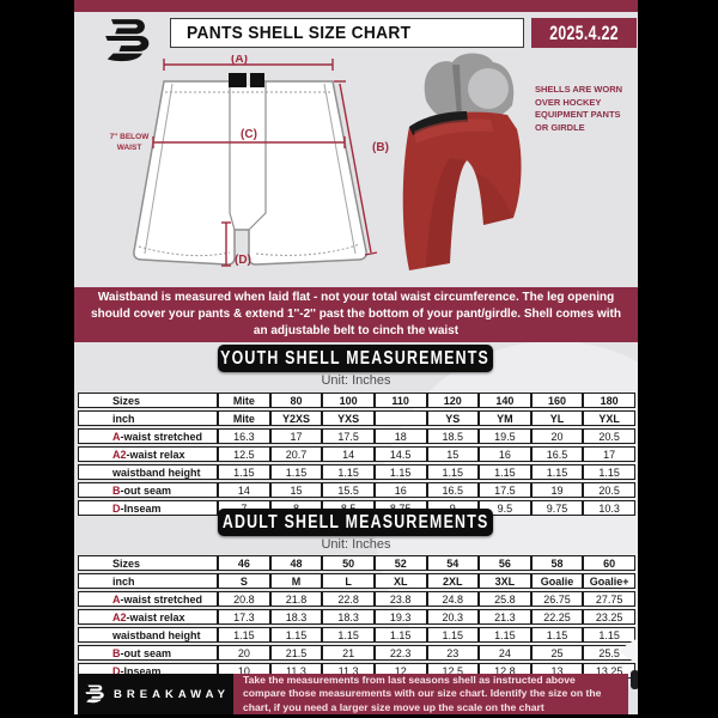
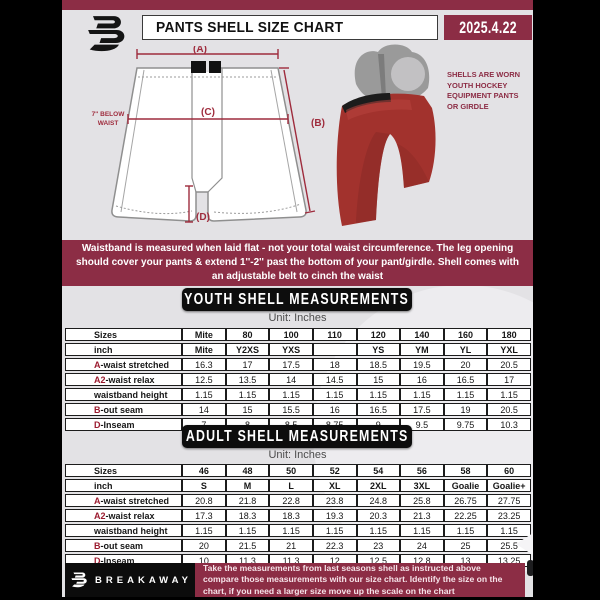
  PANTS SHELL SIZE CHART
  2025.4.22
  (A)
  (B)
  (C)
  (D)
- SHELLS ARE WORN OVER HOCKEY EQUIPMENT PANTS OR GIRDLE
+ SHELLS ARE WORN YOUTH HOCKEY EQUIPMENT PANTS OR GIRDLE
  Waistband is measured when laid flat - not your total waist circumference. The leg opening should cover your pants & extend 1''-2'' past the bottom of your pant/girdle. Shell comes with an adjustable belt to cinch the waist
  YOUTH SHELL MEASUREMENTS
  Unit: Inches
  Sizes	Mite	80	100	110	120	140	160	180
  inch	Mite	Y2XS	YXS		YS	YM	YL	YXL
  A-waist stretched	16.3	17	17.5	18	18.5	19.5	20	20.5
- A2-waist relax	12.5	20.7	14	14.5	15	16	16.5	17
+ A2-waist relax	12.5	13.5	14	14.5	15	16	16.5	17
  waistband height	1.15	1.15	1.15	1.15	1.15	1.15	1.15	1.15
  B-out seam	14	15	15.5	16	16.5	17.5	19	20.5
  ADULT SHELL MEASUREMENTS
  Unit: Inches
  Sizes	46	48	50	52	54	56	58	60
  inch	S	M	L	XL	2XL	3XL	Goalie	Goalie+
  A-waist stretched	20.8	21.8	22.8	23.8	24.8	25.8	26.75	27.75
  A2-waist relax	17.3	18.3	18.3	19.3	20.3	21.3	22.25	23.25
  waistband height	1.15	1.15	1.15	1.15	1.15	1.15	1.15	1.15
  B-out seam	20	21.5	21	22.3	23	24	25	25.5
  D-Inseam	10	11.3	11.3	12	12.5	12.8	13	13.25
  BREAKAWAY
  Take the measurements from last seasons shell as instructed above compare those measurements with our size chart. Identify the size on the chart, if you need a larger size move up the scale on the chart
